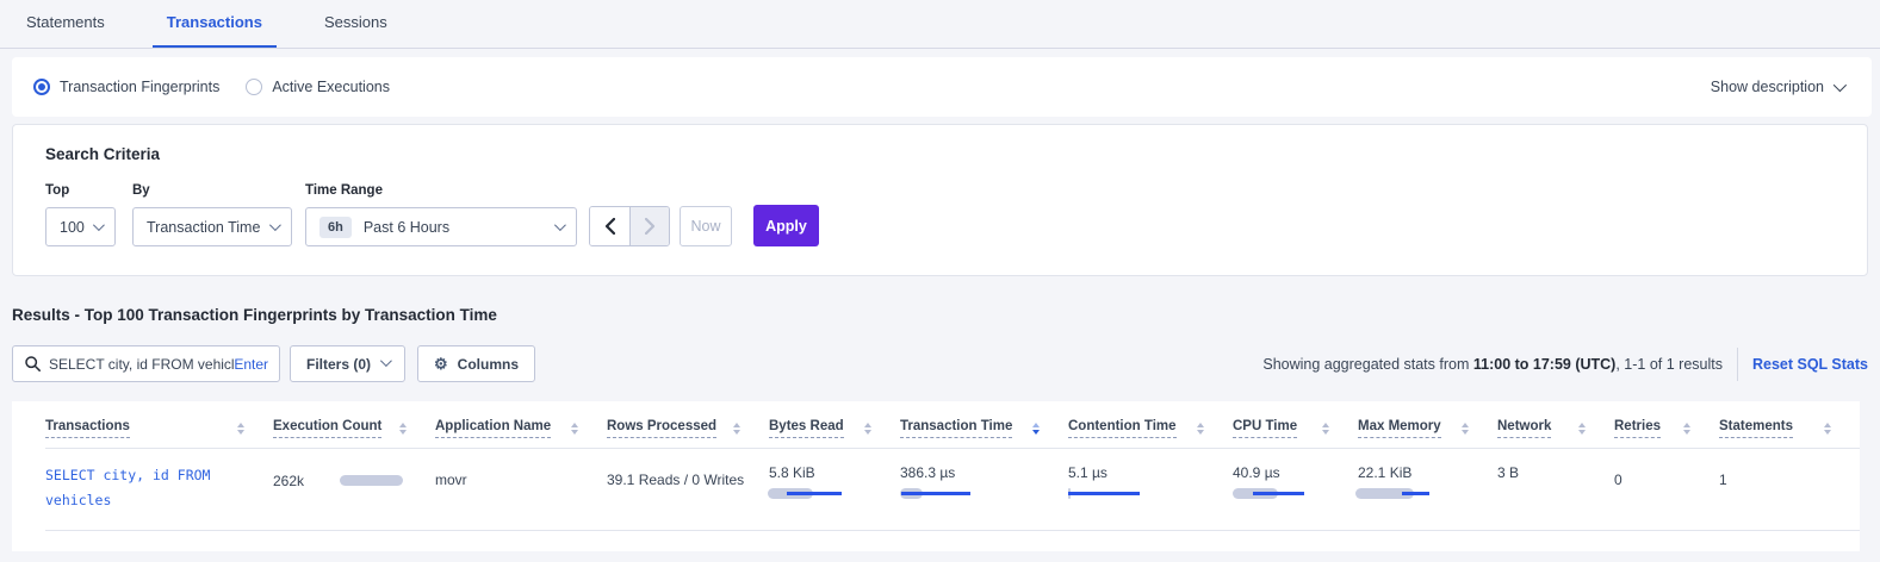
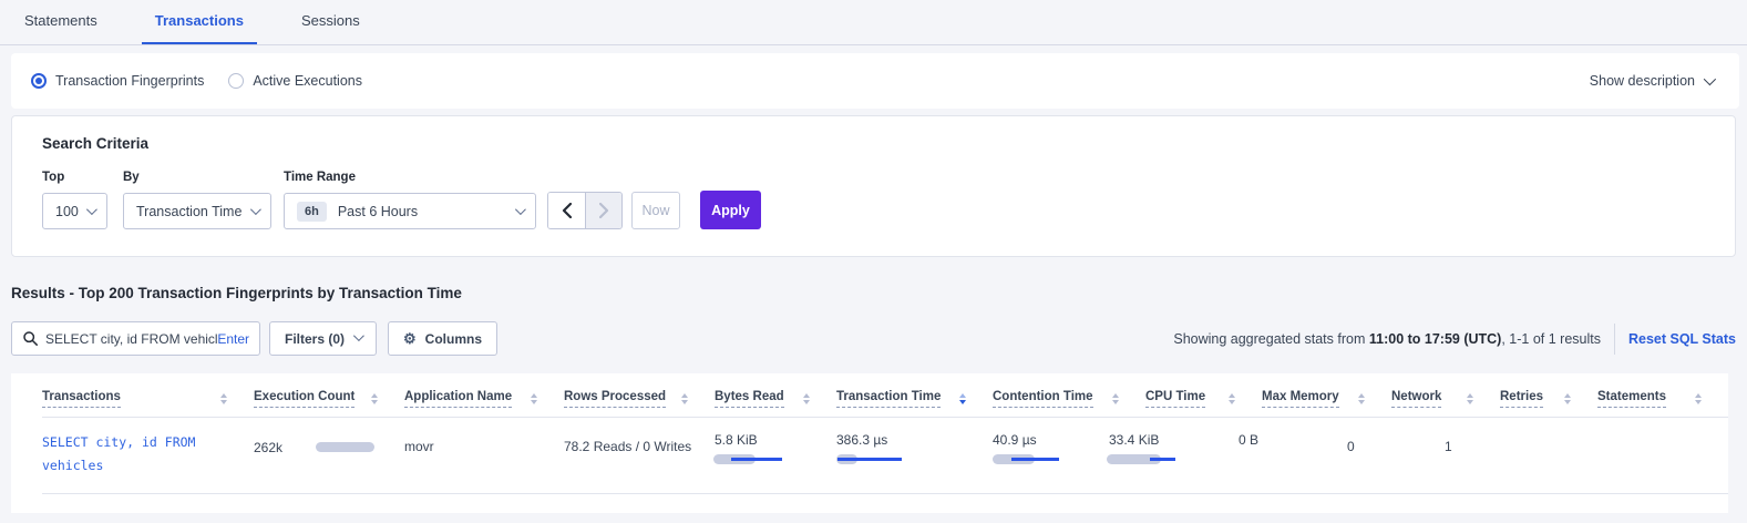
  Statements
  Transactions
  Sessions
  Transaction Fingerprints
  Active Executions
  Show description
  Search Criteria
  Top
  100
  By
  Transaction Time
  Time Range
  6h
  Past 6 Hours
  Now
  Apply
- Results - Top 100 Transaction Fingerprints by Transaction Time
+ Results - Top 200 Transaction Fingerprints by Transaction Time
  SELECT city, id FROM vehicl
  Enter
  Filters (0)
  ⚙
  Columns
  Showing aggregated stats from 11:00 to 17:59 (UTC), 1-1 of 1 results
  Reset SQL Stats
  Transactions
  Execution Count
  Application Name
  Rows Processed
  Bytes Read
  Transaction Time
  Contention Time
  CPU Time
  Max Memory
  Network
  Retries
  Statements
  SELECT city, id FROM
  vehicles
  262k
  movr
- 39.1 Reads / 0 Writes
+ 78.2 Reads / 0 Writes
  5.8 KiB
  386.3 µs
- 5.1 µs
  40.9 µs
- 22.1 KiB
+ 33.4 KiB
- 3 B
+ 0 B
  0
  1
